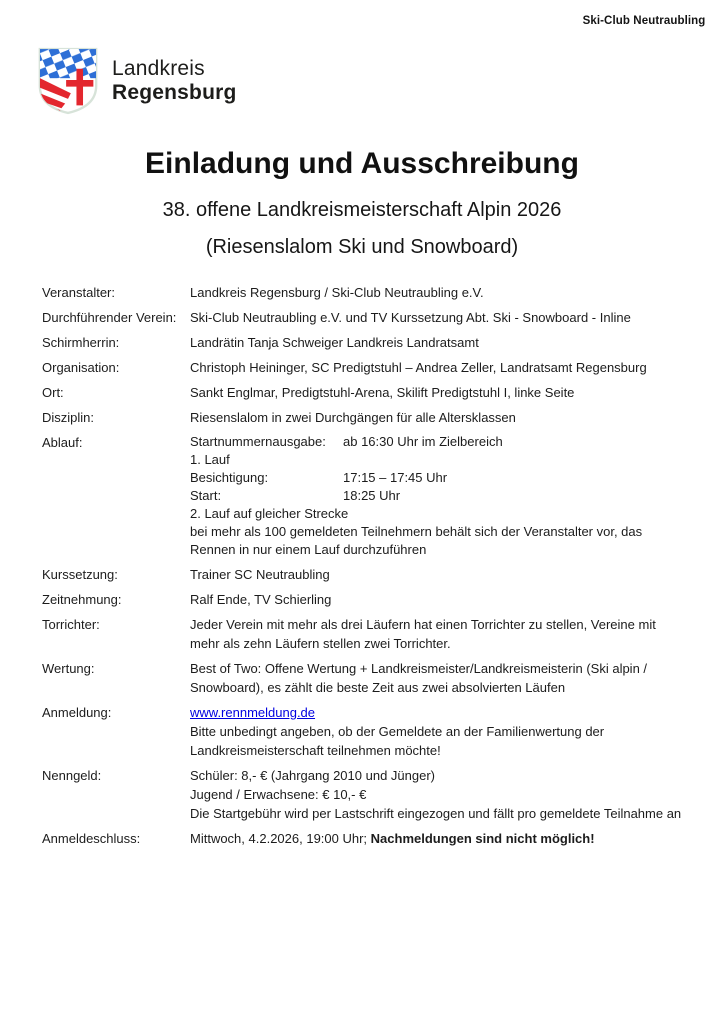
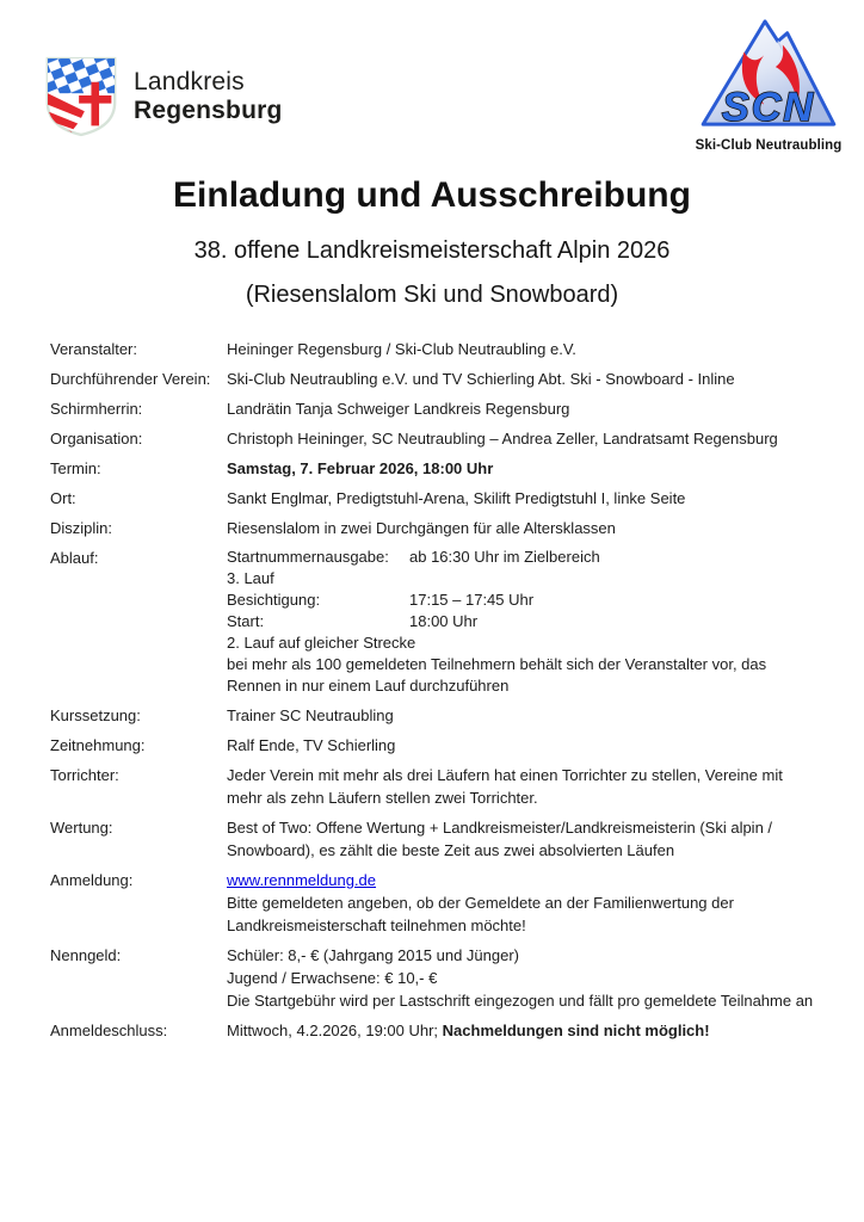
  Landkreis
  Regensburg
+ SCN
  Ski-Club Neutraubling
  Einladung und Ausschreibung
  38. offene Landkreismeisterschaft Alpin 2026
  (Riesenslalom Ski und Snowboard)
  Veranstalter:
- Landkreis Regensburg / Ski-Club Neutraubling e.V.
+ Heininger Regensburg / Ski-Club Neutraubling e.V.
  Durchführender Verein:
- Ski-Club Neutraubling e.V. und TV Kurssetzung Abt. Ski - Snowboard - Inline
+ Ski-Club Neutraubling e.V. und TV Schierling Abt. Ski - Snowboard - Inline
  Schirmherrin:
- Landrätin Tanja Schweiger Landkreis Landratsamt
+ Landrätin Tanja Schweiger Landkreis Regensburg
  Organisation:
- Christoph Heininger, SC Predigtstuhl – Andrea Zeller, Landratsamt Regensburg
+ Christoph Heininger, SC Neutraubling – Andrea Zeller, Landratsamt Regensburg
+ Termin:
+ Samstag, 7. Februar 2026, 18:00 Uhr
  Ort:
  Sankt Englmar, Predigtstuhl-Arena, Skilift Predigtstuhl I, linke Seite
  Disziplin:
  Riesenslalom in zwei Durchgängen für alle Altersklassen
  Ablauf:
  Startnummernausgabe: ab 16:30 Uhr im Zielbereich
- 1. Lauf
+ 3. Lauf
  Besichtigung: 17:15 – 17:45 Uhr
- Start: 18:25 Uhr
+ Start: 18:00 Uhr
  2. Lauf auf gleicher Strecke
  bei mehr als 100 gemeldeten Teilnehmern behält sich der Veranstalter vor, das Rennen in nur einem Lauf durchzuführen
  Kurssetzung:
  Trainer SC Neutraubling
  Zeitnehmung:
  Ralf Ende, TV Schierling
  Torrichter:
  Jeder Verein mit mehr als drei Läufern hat einen Torrichter zu stellen, Vereine mit mehr als zehn Läufern stellen zwei Torrichter.
  Wertung:
  Best of Two: Offene Wertung + Landkreismeister/Landkreismeisterin (Ski alpin / Snowboard), es zählt die beste Zeit aus zwei absolvierten Läufen
  Anmeldung:
  www.rennmeldung.de
- Bitte unbedingt angeben, ob der Gemeldete an der Familienwertung der Landkreismeisterschaft teilnehmen möchte!
+ Bitte gemeldeten angeben, ob der Gemeldete an der Familienwertung der Landkreismeisterschaft teilnehmen möchte!
  Nenngeld:
- Schüler: 8,- € (Jahrgang 2010 und Jünger)
+ Schüler: 8,- € (Jahrgang 2015 und Jünger)
  Jugend / Erwachsene: € 10,- €
  Die Startgebühr wird per Lastschrift eingezogen und fällt pro gemeldete Teilnahme an
  Anmeldeschluss:
  Mittwoch, 4.2.2026, 19:00 Uhr; Nachmeldungen sind nicht möglich!
